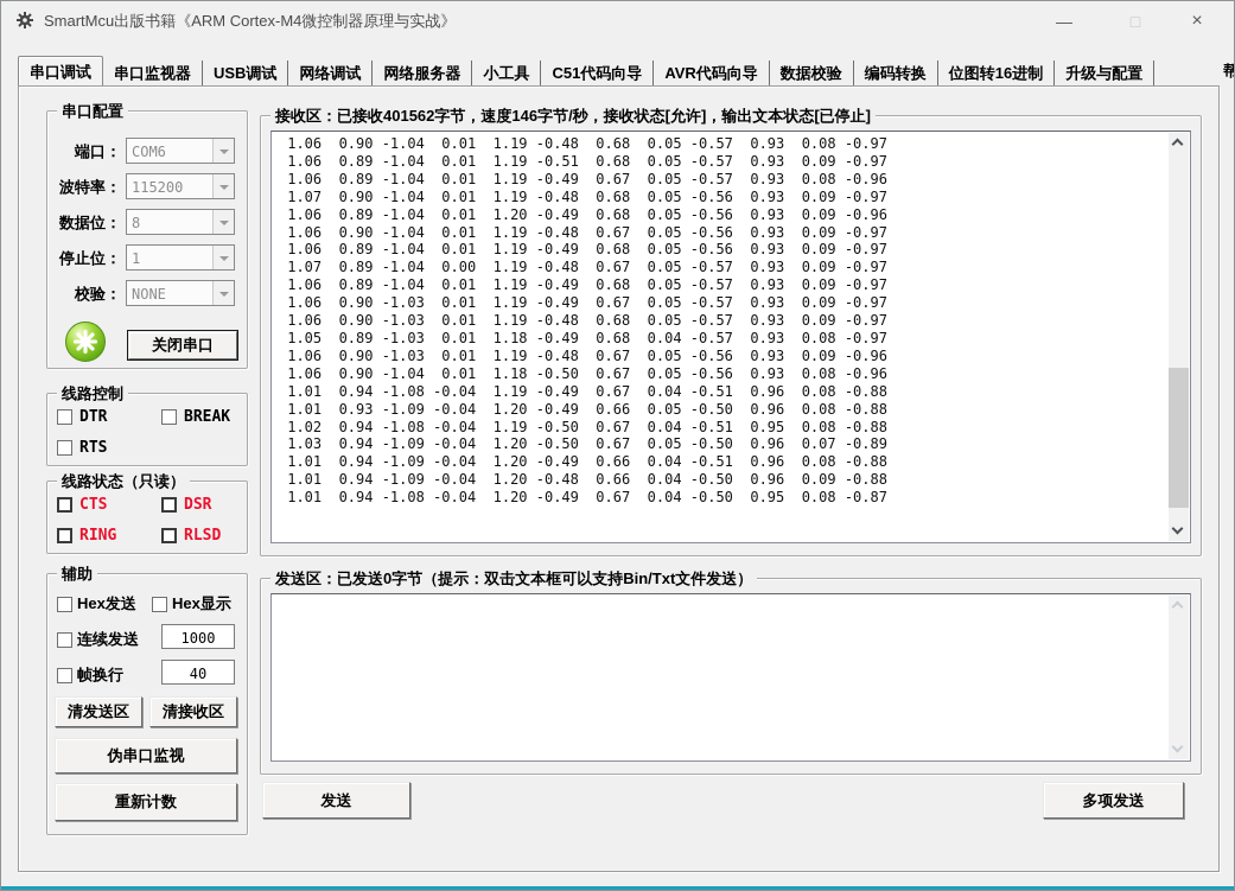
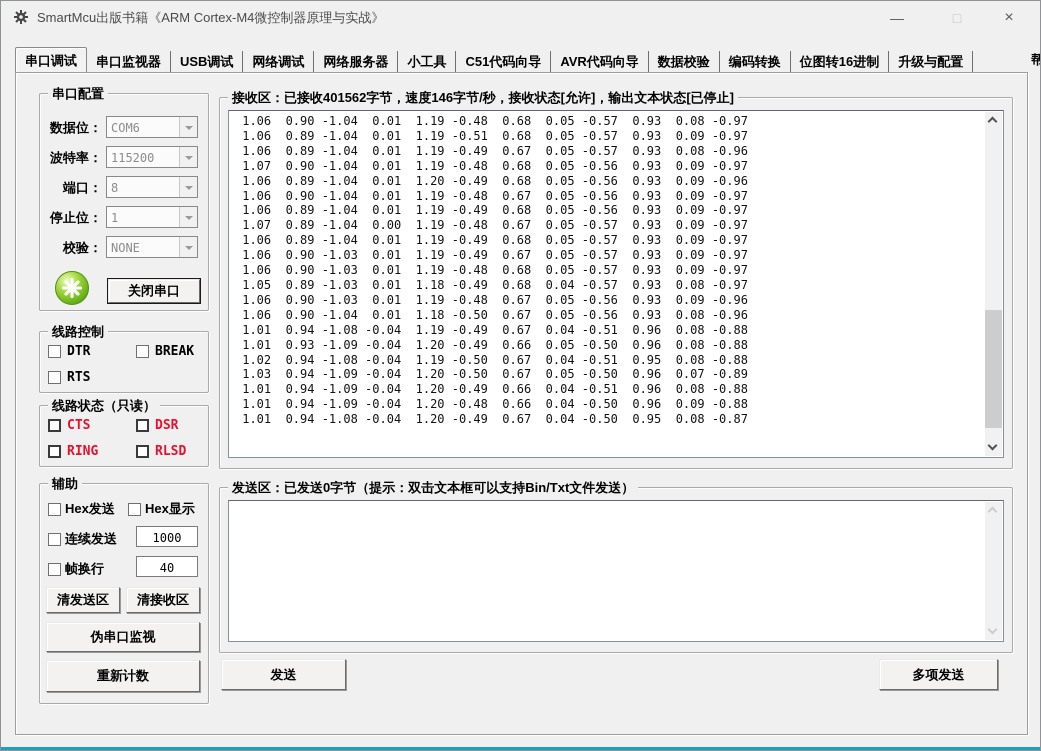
  SmartMcu出版书籍《ARM Cortex-M4微控制器原理与实战》
  —
  □
  ×
  串口调试
  串口监视器
  USB调试
  网络调试
  网络服务器
  小工具
  C51代码向导
  AVR代码向导
  数据校验
  编码转换
  位图转16进制
  升级与配置
  帮
  串口配置
- 端口：
+ 数据位：
  COM6
  波特率：
  115200
- 数据位：
+ 端口：
  8
  停止位：
  1
  校验：
  NONE
  关闭串口
  线路控制
  DTR
  BREAK
  RTS
  线路状态（只读）
  CTS
  DSR
  RING
  RLSD
  辅助
  Hex发送
  Hex显示
  连续发送
  1000
  帧换行
  40
  清发送区
  清接收区
  伪串口监视
  重新计数
  接收区：已接收401562字节，速度146字节/秒，接收状态[允许]，输出文本状态[已停止]
  1.06 0.90 -1.04 0.01 1.19 -0.48 0.68 0.05 -0.57 0.93 0.08 -0.97
  1.06 0.89 -1.04 0.01 1.19 -0.51 0.68 0.05 -0.57 0.93 0.09 -0.97
  1.06 0.89 -1.04 0.01 1.19 -0.49 0.67 0.05 -0.57 0.93 0.08 -0.96
  1.07 0.90 -1.04 0.01 1.19 -0.48 0.68 0.05 -0.56 0.93 0.09 -0.97
  1.06 0.89 -1.04 0.01 1.20 -0.49 0.68 0.05 -0.56 0.93 0.09 -0.96
  1.06 0.90 -1.04 0.01 1.19 -0.48 0.67 0.05 -0.56 0.93 0.09 -0.97
  1.06 0.89 -1.04 0.01 1.19 -0.49 0.68 0.05 -0.56 0.93 0.09 -0.97
  1.07 0.89 -1.04 0.00 1.19 -0.48 0.67 0.05 -0.57 0.93 0.09 -0.97
  1.06 0.89 -1.04 0.01 1.19 -0.49 0.68 0.05 -0.57 0.93 0.09 -0.97
  1.06 0.90 -1.03 0.01 1.19 -0.49 0.67 0.05 -0.57 0.93 0.09 -0.97
  1.06 0.90 -1.03 0.01 1.19 -0.48 0.68 0.05 -0.57 0.93 0.09 -0.97
  1.05 0.89 -1.03 0.01 1.18 -0.49 0.68 0.04 -0.57 0.93 0.08 -0.97
  1.06 0.90 -1.03 0.01 1.19 -0.48 0.67 0.05 -0.56 0.93 0.09 -0.96
  1.06 0.90 -1.04 0.01 1.18 -0.50 0.67 0.05 -0.56 0.93 0.08 -0.96
  1.01 0.94 -1.08 -0.04 1.19 -0.49 0.67 0.04 -0.51 0.96 0.08 -0.88
  1.01 0.93 -1.09 -0.04 1.20 -0.49 0.66 0.05 -0.50 0.96 0.08 -0.88
  1.02 0.94 -1.08 -0.04 1.19 -0.50 0.67 0.04 -0.51 0.95 0.08 -0.88
  1.03 0.94 -1.09 -0.04 1.20 -0.50 0.67 0.05 -0.50 0.96 0.07 -0.89
  1.01 0.94 -1.09 -0.04 1.20 -0.49 0.66 0.04 -0.51 0.96 0.08 -0.88
  1.01 0.94 -1.09 -0.04 1.20 -0.48 0.66 0.04 -0.50 0.96 0.09 -0.88
  1.01 0.94 -1.08 -0.04 1.20 -0.49 0.67 0.04 -0.50 0.95 0.08 -0.87
  发送区：已发送0字节（提示：双击文本框可以支持Bin/Txt文件发送）
  发送
  多项发送
